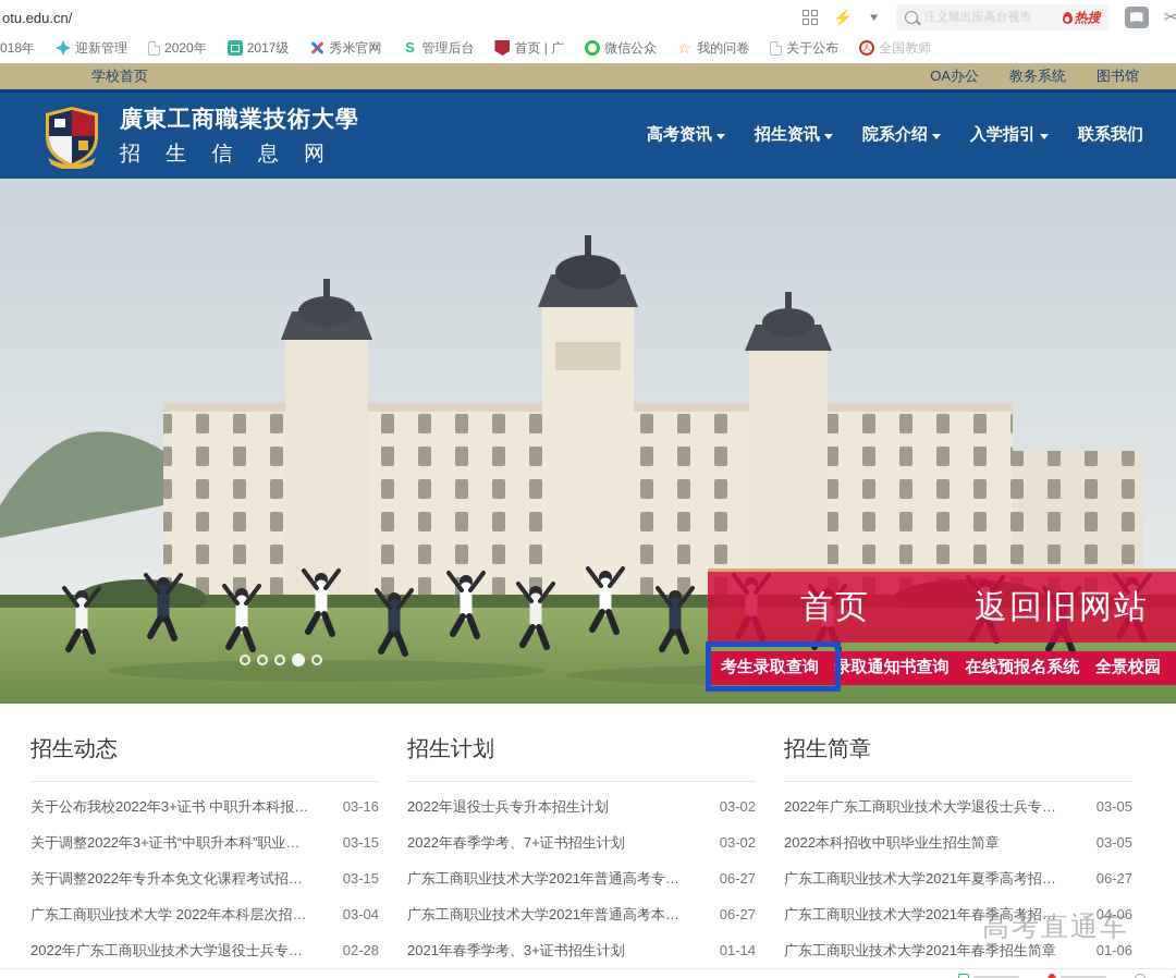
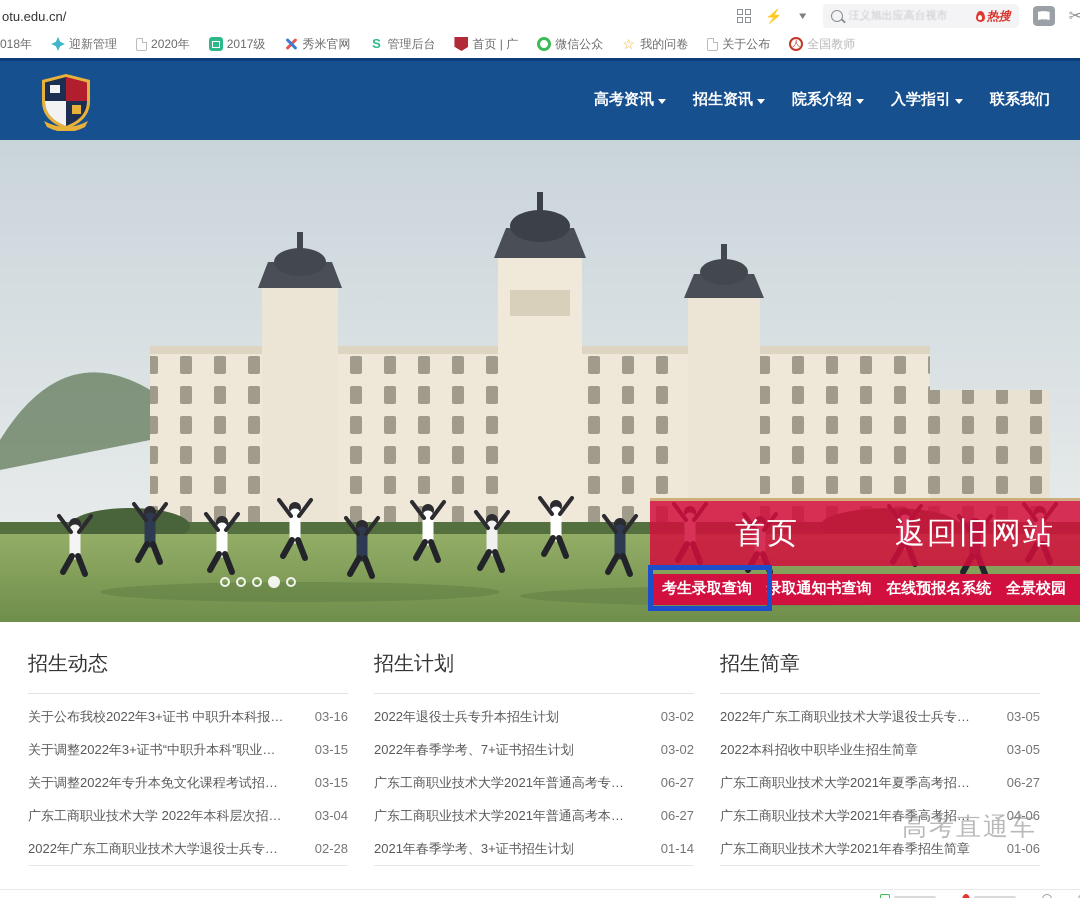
  otu.edu.cn/
  ⚡
  ▼
  汪义旭出应高台视市
  热搜
  ✂
  018年
  迎新管理
  2020年
  2017级
  秀米官网
  S
  管理后台
  首页 | 广
  微信公众
  ☆
  我的问卷
  关于公布
  人
  全国教师
- 学校首页
- OA办公
- 教务系统
- 图书馆
- 廣東工商職業技術大學
- 招 生 信 息 网
  高考资讯
  招生资讯
  院系介绍
  入学指引
  联系我们
  首页
  返回旧网站
  考生录取查询
  录取通知书查询
  在线预报名系统
  全景校园
  招生动态
  关于公布我校2022年3+证书 中职升本科报名.
  03-16
  关于调整2022年3+证书“中职升本科”职业技...
  03-15
  关于调整2022年专升本免文化课程考试招收 .
  03-15
  广东工商职业技术大学 2022年本科层次招收.
  03-04
  2022年广东工商职业技术大学退役士兵专升..
  02-28
  招生计划
  2022年退役士兵专升本招生计划
  03-02
  2022年春季学考、7+证书招生计划
  03-02
  广东工商职业技术大学2021年普通高考专科招
  06-27
  广东工商职业技术大学2021年普通高考本科招
  06-27
  2021年春季学考、3+证书招生计划
  01-14
  招生简章
  2022年广东工商职业技术大学退役士兵专升本
  03-05
  2022本科招收中职毕业生招生简章
  03-05
  广东工商职业技术大学2021年夏季高考招生简
  06-27
  广东工商职业技术大学2021年春季高考招生..
  04-06
  广东工商职业技术大学2021年春季招生简章
  01-06
  高考直通车
